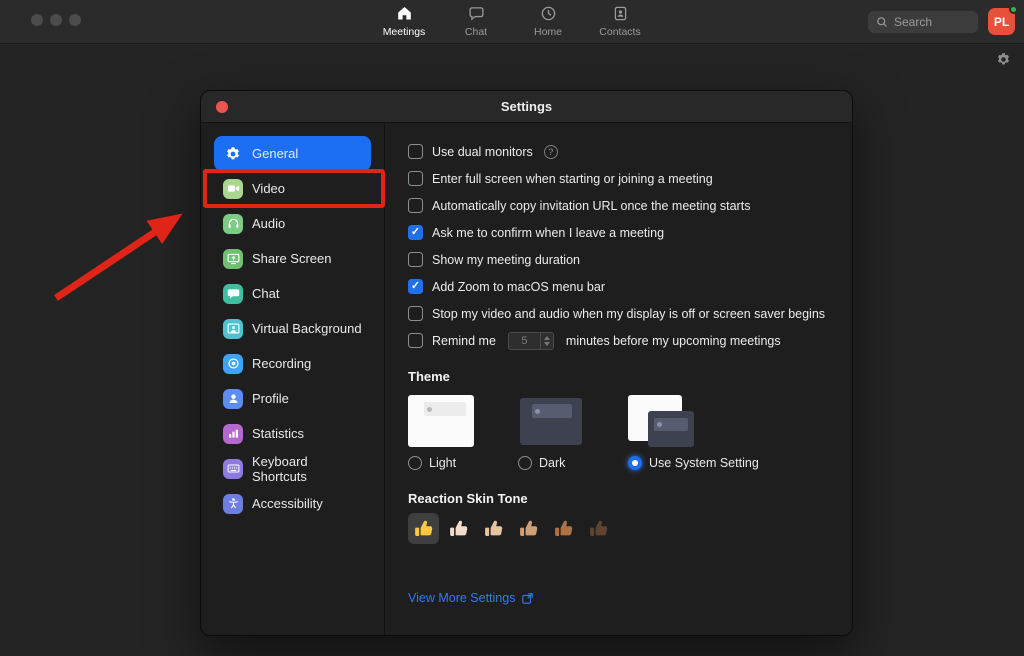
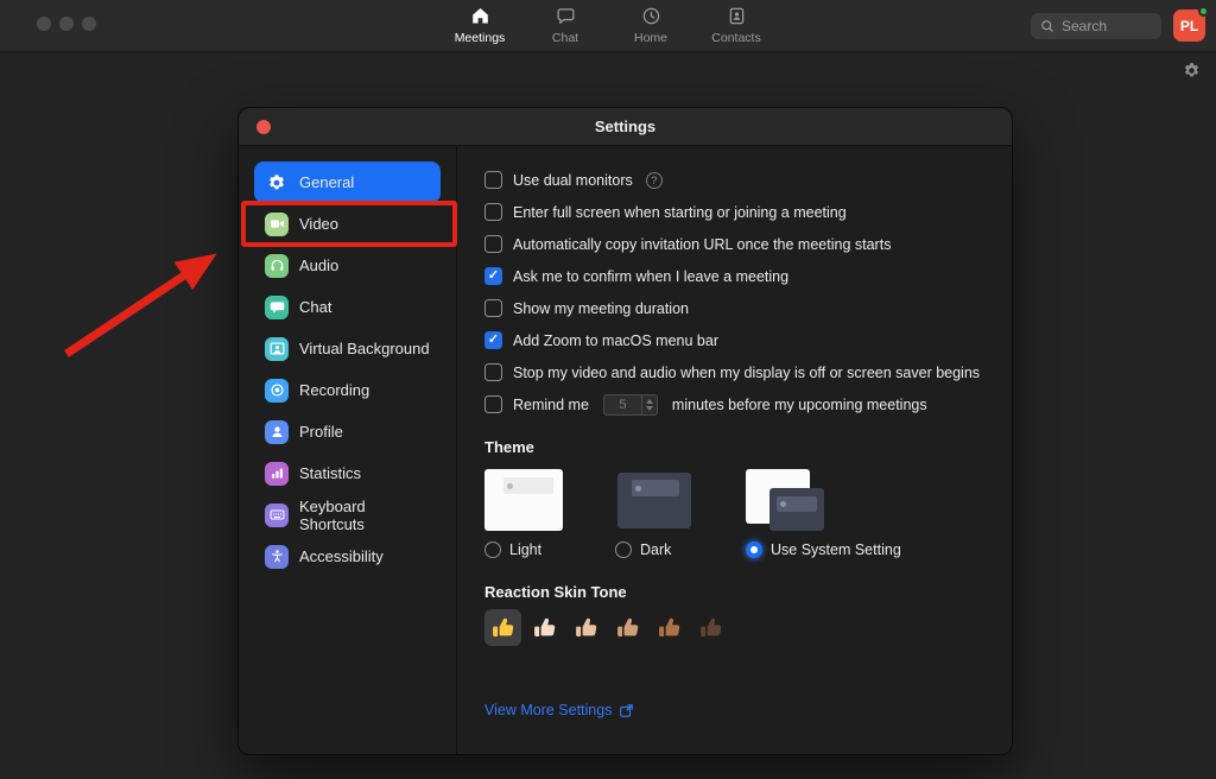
  Meetings
  Chat
  Home
  Contacts
  Search
  PL
  Settings
  General
  Video
  Audio
- Share Screen
  Chat
  Virtual Background
  Recording
  Profile
  Statistics
  Keyboard Shortcuts
  Accessibility
  Use dual monitors
  ?
  Enter full screen when starting or joining a meeting
  Automatically copy invitation URL once the meeting starts
  ✓
  Ask me to confirm when I leave a meeting
  Show my meeting duration
  ✓
  Add Zoom to macOS menu bar
  Stop my video and audio when my display is off or screen saver begins
  Remind me
  5
  minutes before my upcoming meetings
  Theme
  Light
  Dark
  Use System Setting
  Reaction Skin Tone
  View More Settings
